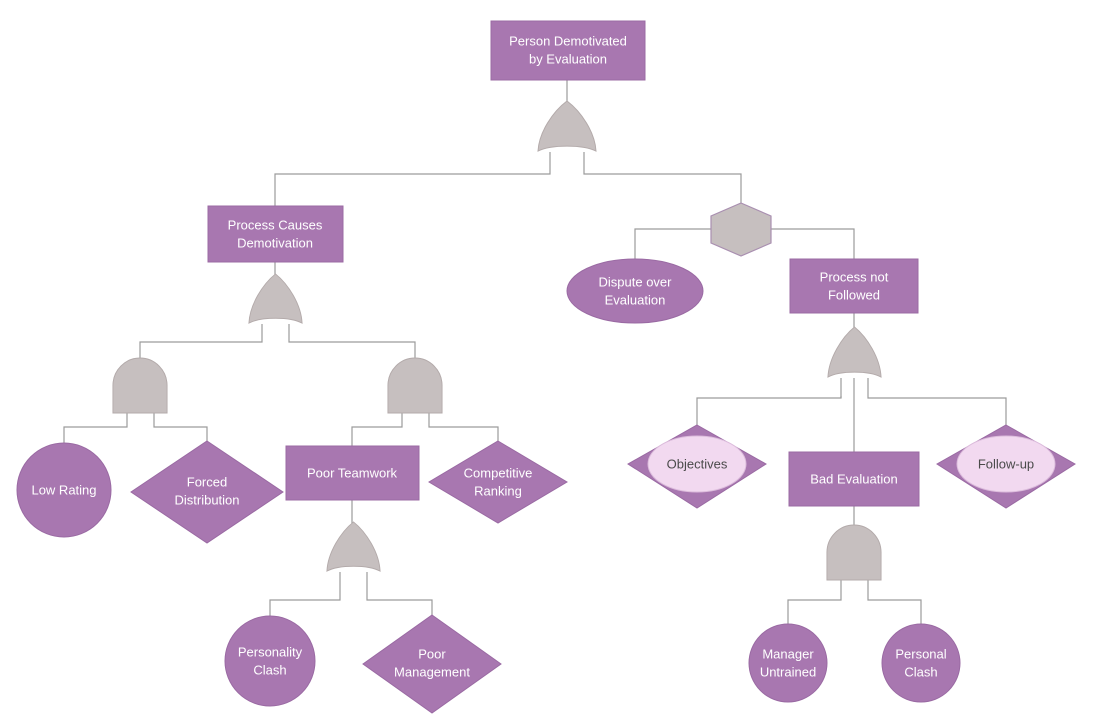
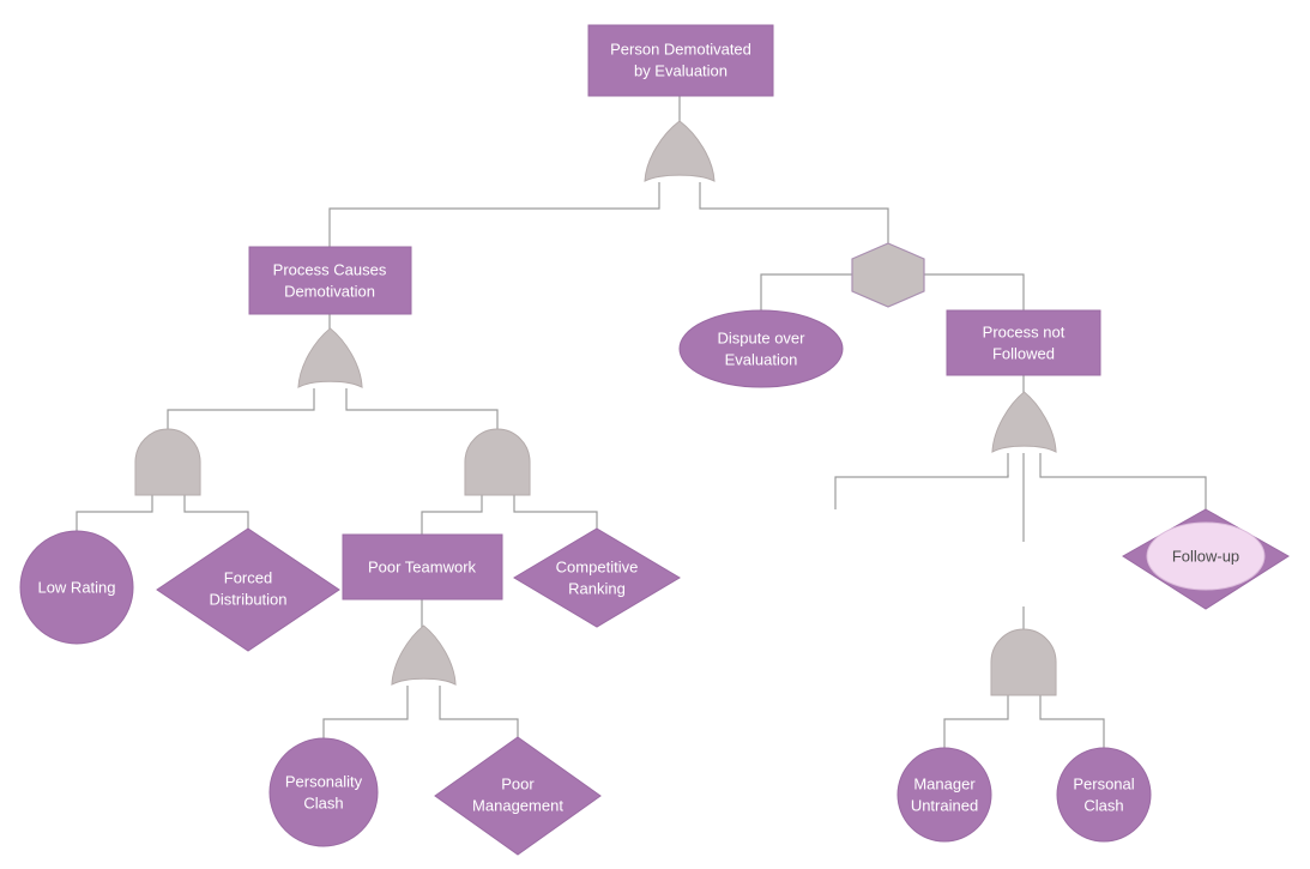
  Person Demotivated
  by Evaluation
  Process Causes
  Demotivation
  Dispute over
  Evaluation
  Process not
  Followed
  Low Rating
  Forced
  Distribution
  Poor Teamwork
  Competitive
  Ranking
  Personality
  Clash
  Poor
  Management
- Objectives
- Bad Evaluation
  Follow-up
  Manager
  Untrained
  Personal
  Clash
